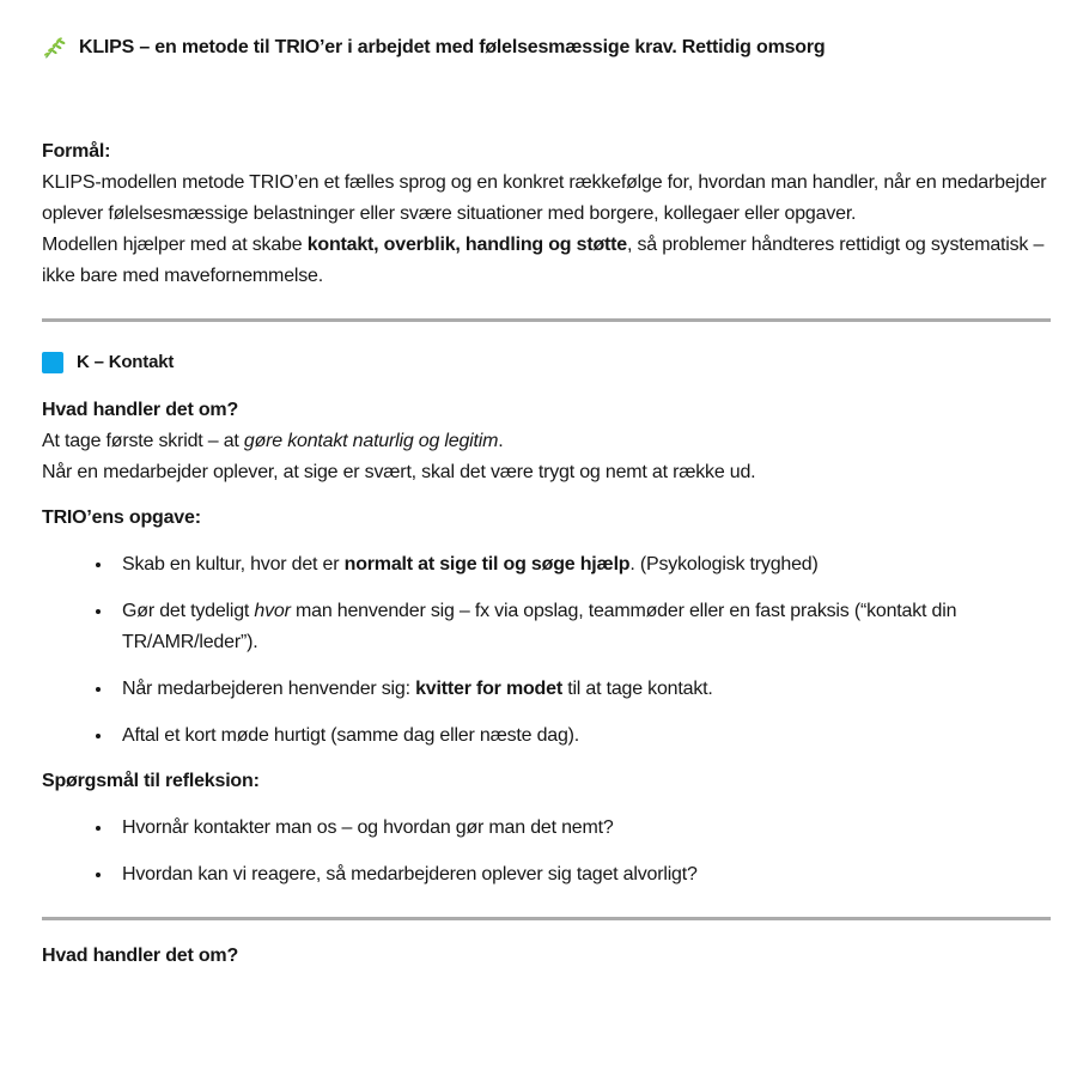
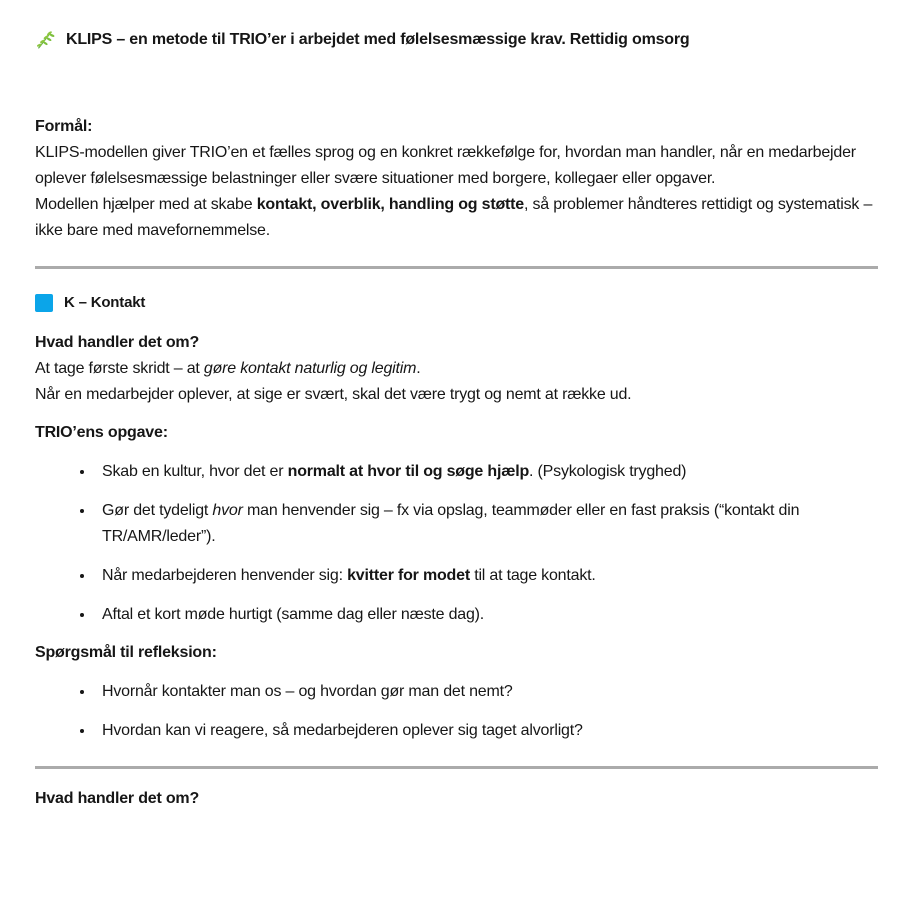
  KLIPS – en metode til TRIO’er i arbejdet med følelsesmæssige krav. Rettidig omsorg
  Formål:
- KLIPS-modellen metode TRIO’en et fælles sprog og en konkret rækkefølge for, hvordan man handler, når en medarbejder oplever følelsesmæssige belastninger eller svære situationer med borgere, kollegaer eller opgaver.
+ KLIPS-modellen giver TRIO’en et fælles sprog og en konkret rækkefølge for, hvordan man handler, når en medarbejder oplever følelsesmæssige belastninger eller svære situationer med borgere, kollegaer eller opgaver.
  Modellen hjælper med at skabe kontakt, overblik, handling og støtte, så problemer håndteres rettidigt og systematisk – ikke bare med mavefornemmelse.
  K – Kontakt
  Hvad handler det om?
  At tage første skridt – at gøre kontakt naturlig og legitim.
  Når en medarbejder oplever, at sige er svært, skal det være trygt og nemt at række ud.
  TRIO’ens opgave:
- Skab en kultur, hvor det er normalt at sige til og søge hjælp. (Psykologisk tryghed)
+ Skab en kultur, hvor det er normalt at hvor til og søge hjælp. (Psykologisk tryghed)
  Gør det tydeligt hvor man henvender sig – fx via opslag, teammøder eller en fast praksis (“kontakt din TR/AMR/leder”).
  Når medarbejderen henvender sig: kvitter for modet til at tage kontakt.
  Aftal et kort møde hurtigt (samme dag eller næste dag).
  Spørgsmål til refleksion:
  Hvornår kontakter man os – og hvordan gør man det nemt?
  Hvordan kan vi reagere, så medarbejderen oplever sig taget alvorligt?
  Hvad handler det om?
